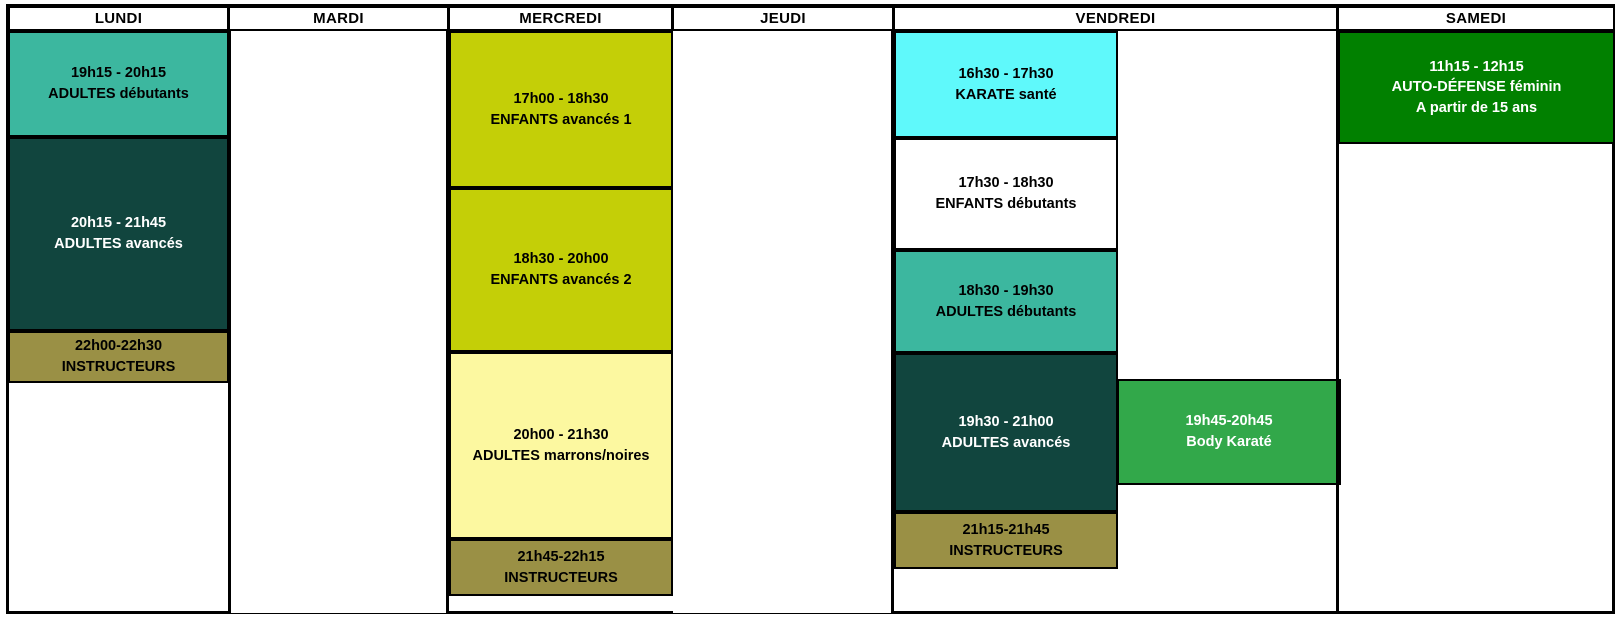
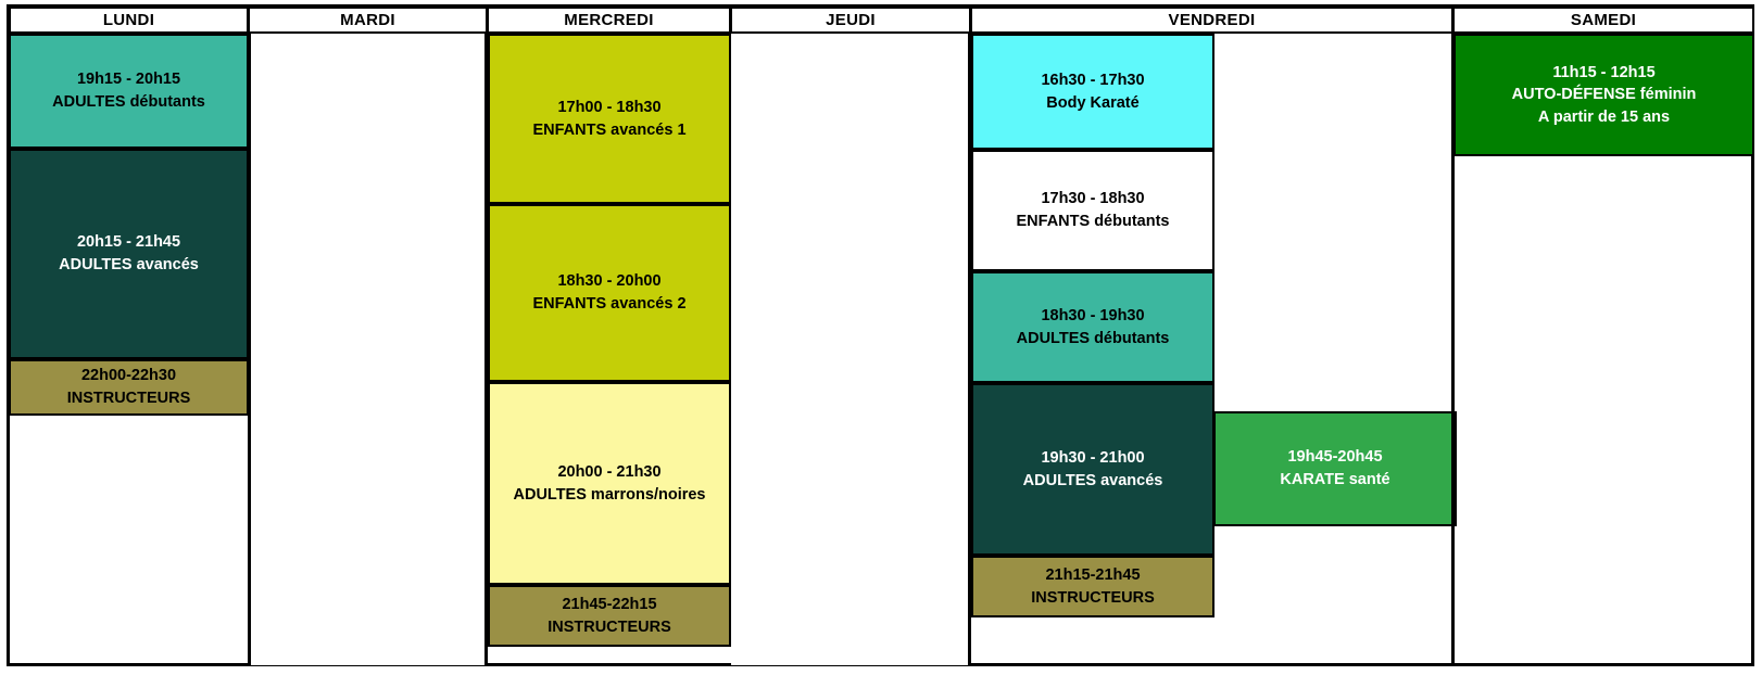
  LUNDI
  MARDI
  MERCREDI
  JEUDI
  VENDREDI
  SAMEDI
  19h15 - 20h15
  ADULTES débutants
  20h15 - 21h45
  ADULTES avancés
  22h00-22h30
  INSTRUCTEURS
  17h00 - 18h30
  ENFANTS avancés 1
  18h30 - 20h00
  ENFANTS avancés 2
  20h00 - 21h30
  ADULTES marrons/noires
  21h45-22h15
  INSTRUCTEURS
  16h30 - 17h30
- KARATE santé
+ Body Karaté
  17h30 - 18h30
  ENFANTS débutants
  18h30 - 19h30
  ADULTES débutants
  19h30 - 21h00
  ADULTES avancés
  21h15-21h45
  INSTRUCTEURS
  19h45-20h45
- Body Karaté
+ KARATE santé
  11h15 - 12h15
  AUTO-DÉFENSE féminin
  A partir de 15 ans
